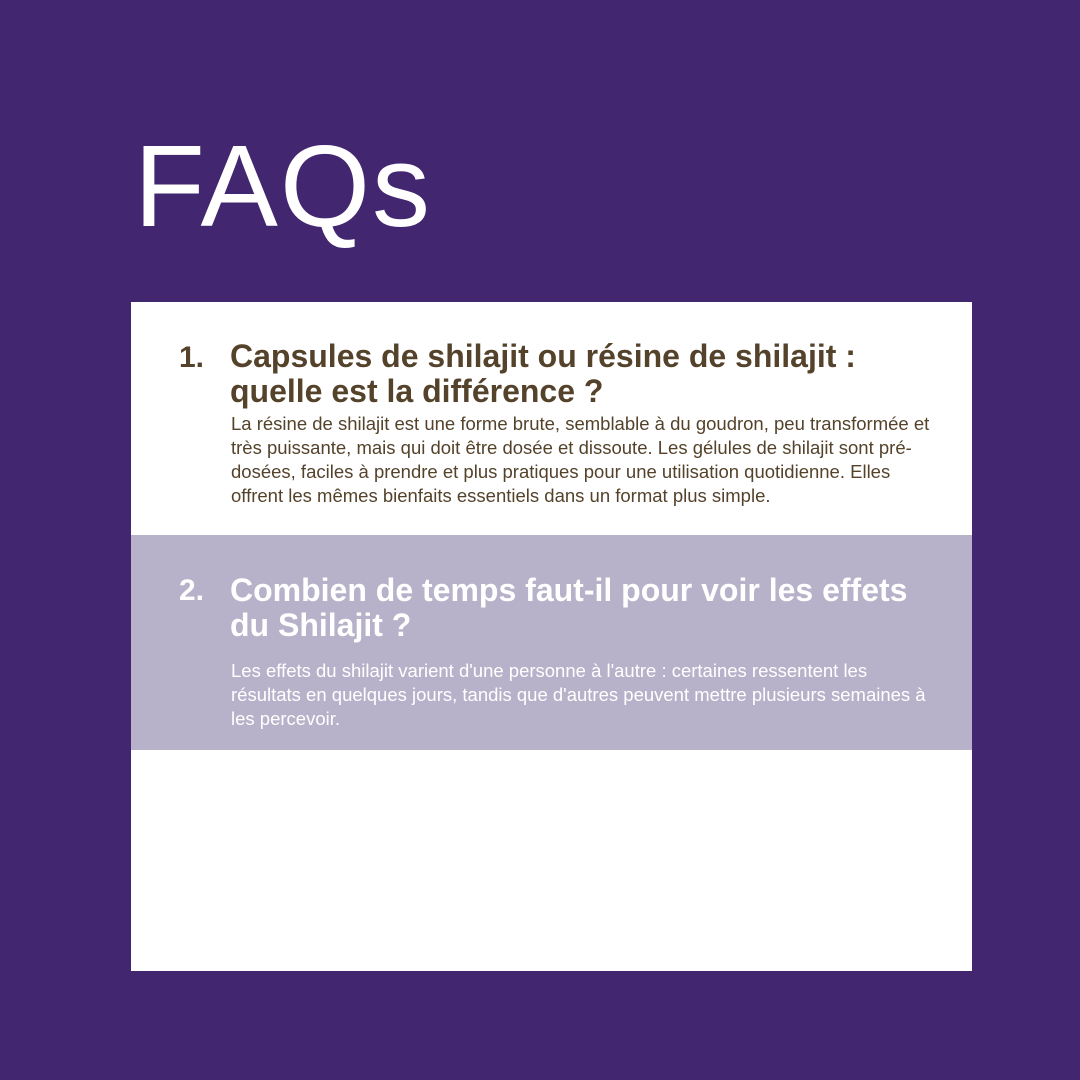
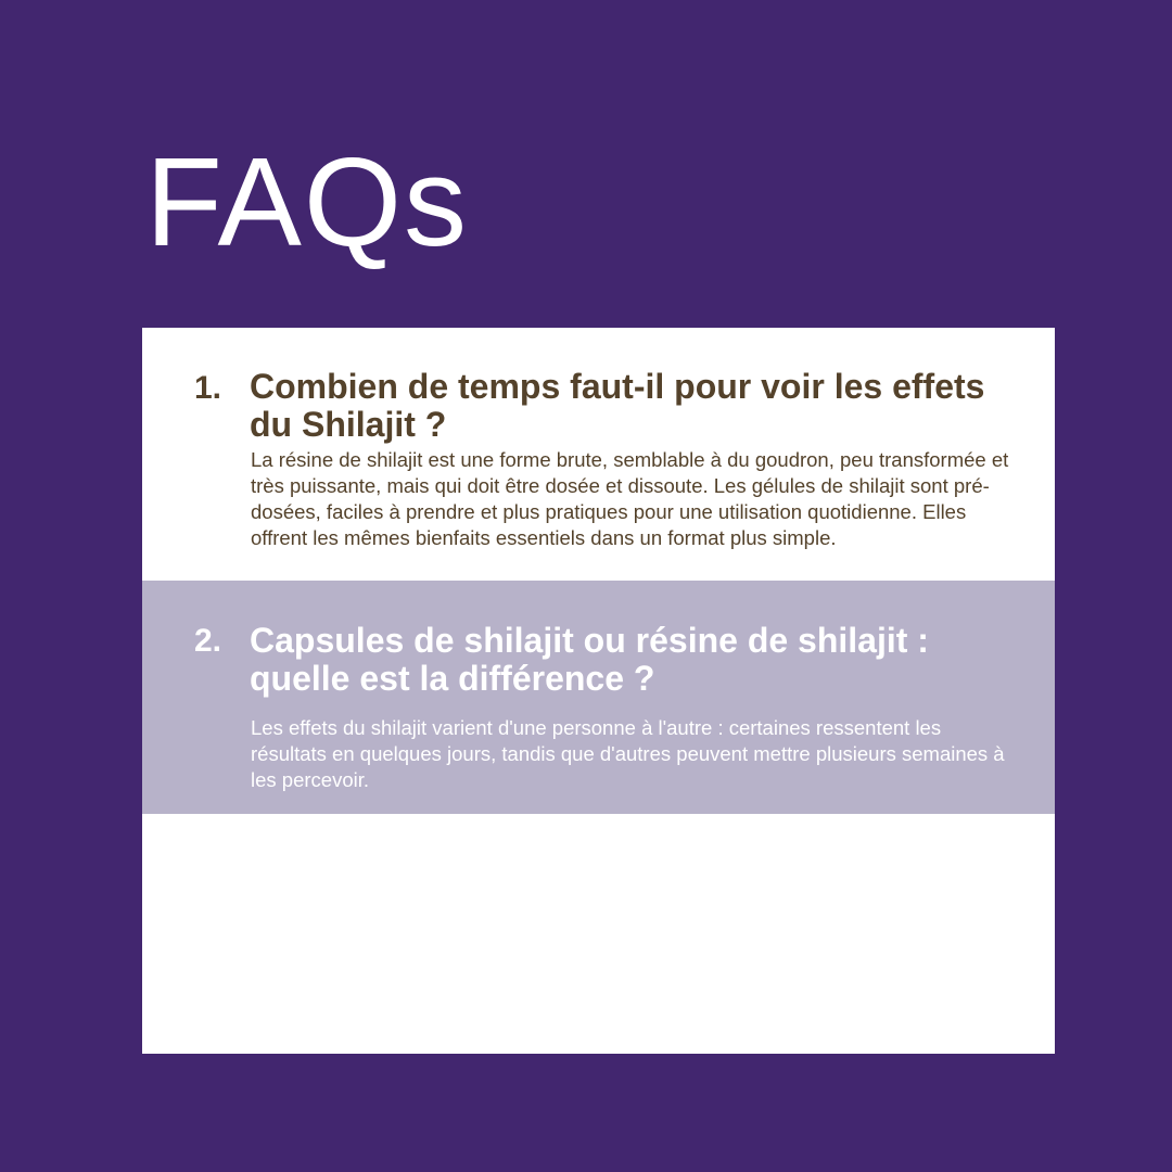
  FAQs
  1.
- Capsules de shilajit ou résine de shilajit : quelle est la différence ?
+ Combien de temps faut-il pour voir les effets du Shilajit ?
  La résine de shilajit est une forme brute, semblable à du goudron, peu transformée et très puissante, mais qui doit être dosée et dissoute. Les gélules de shilajit sont pré-dosées, faciles à prendre et plus pratiques pour une utilisation quotidienne. Elles offrent les mêmes bienfaits essentiels dans un format plus simple.
  2.
- Combien de temps faut-il pour voir les effets du Shilajit ?
+ Capsules de shilajit ou résine de shilajit : quelle est la différence ?
  Les effets du shilajit varient d'une personne à l'autre : certaines ressentent les résultats en quelques jours, tandis que d'autres peuvent mettre plusieurs semaines à les percevoir.
